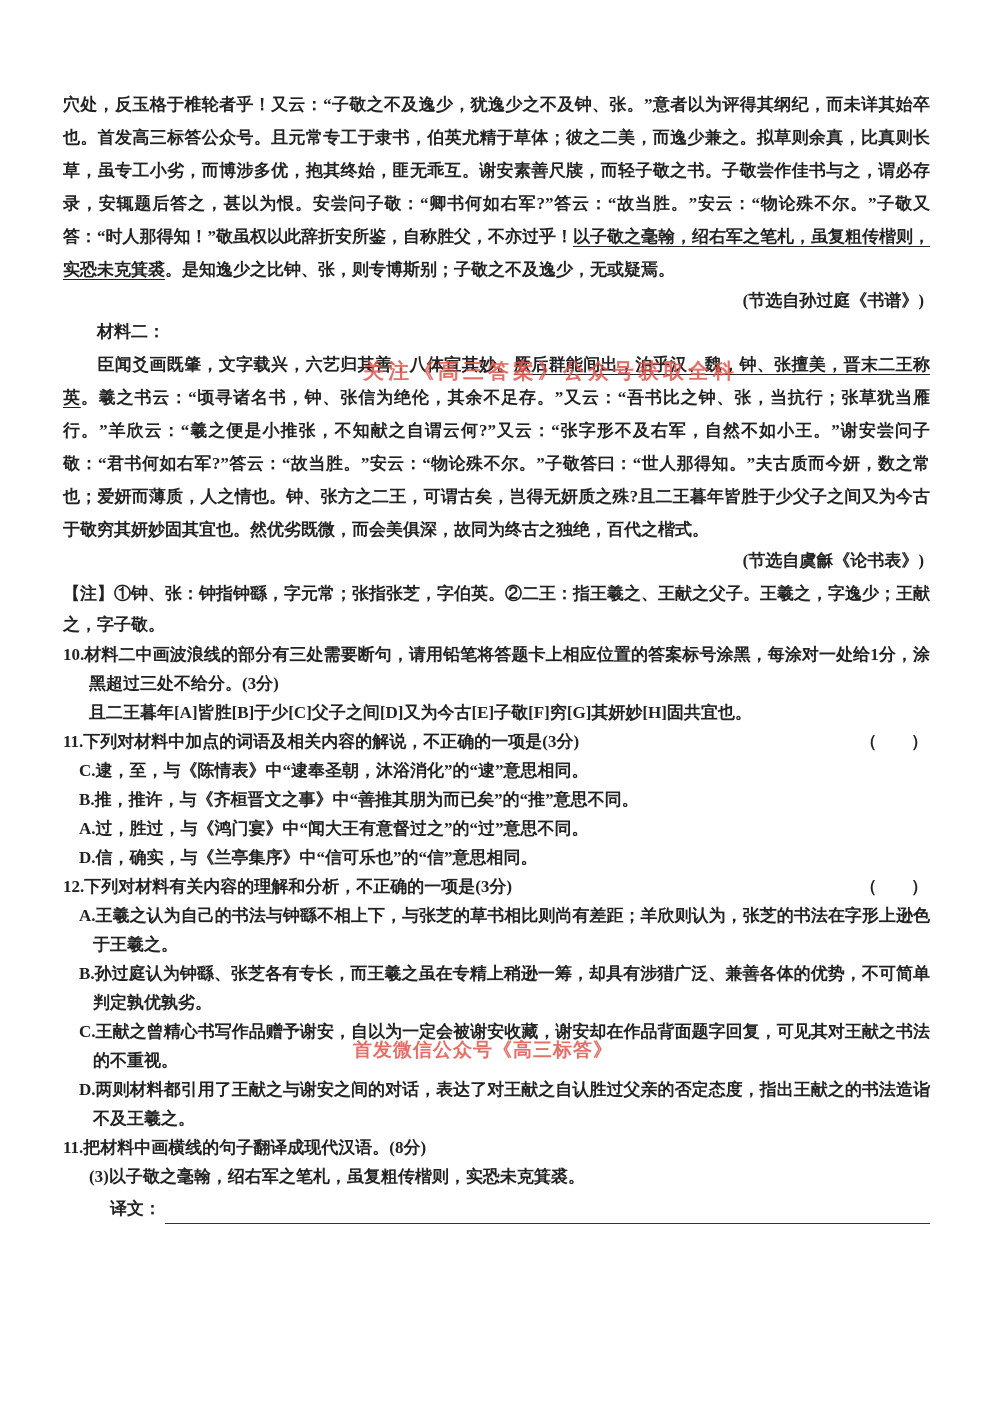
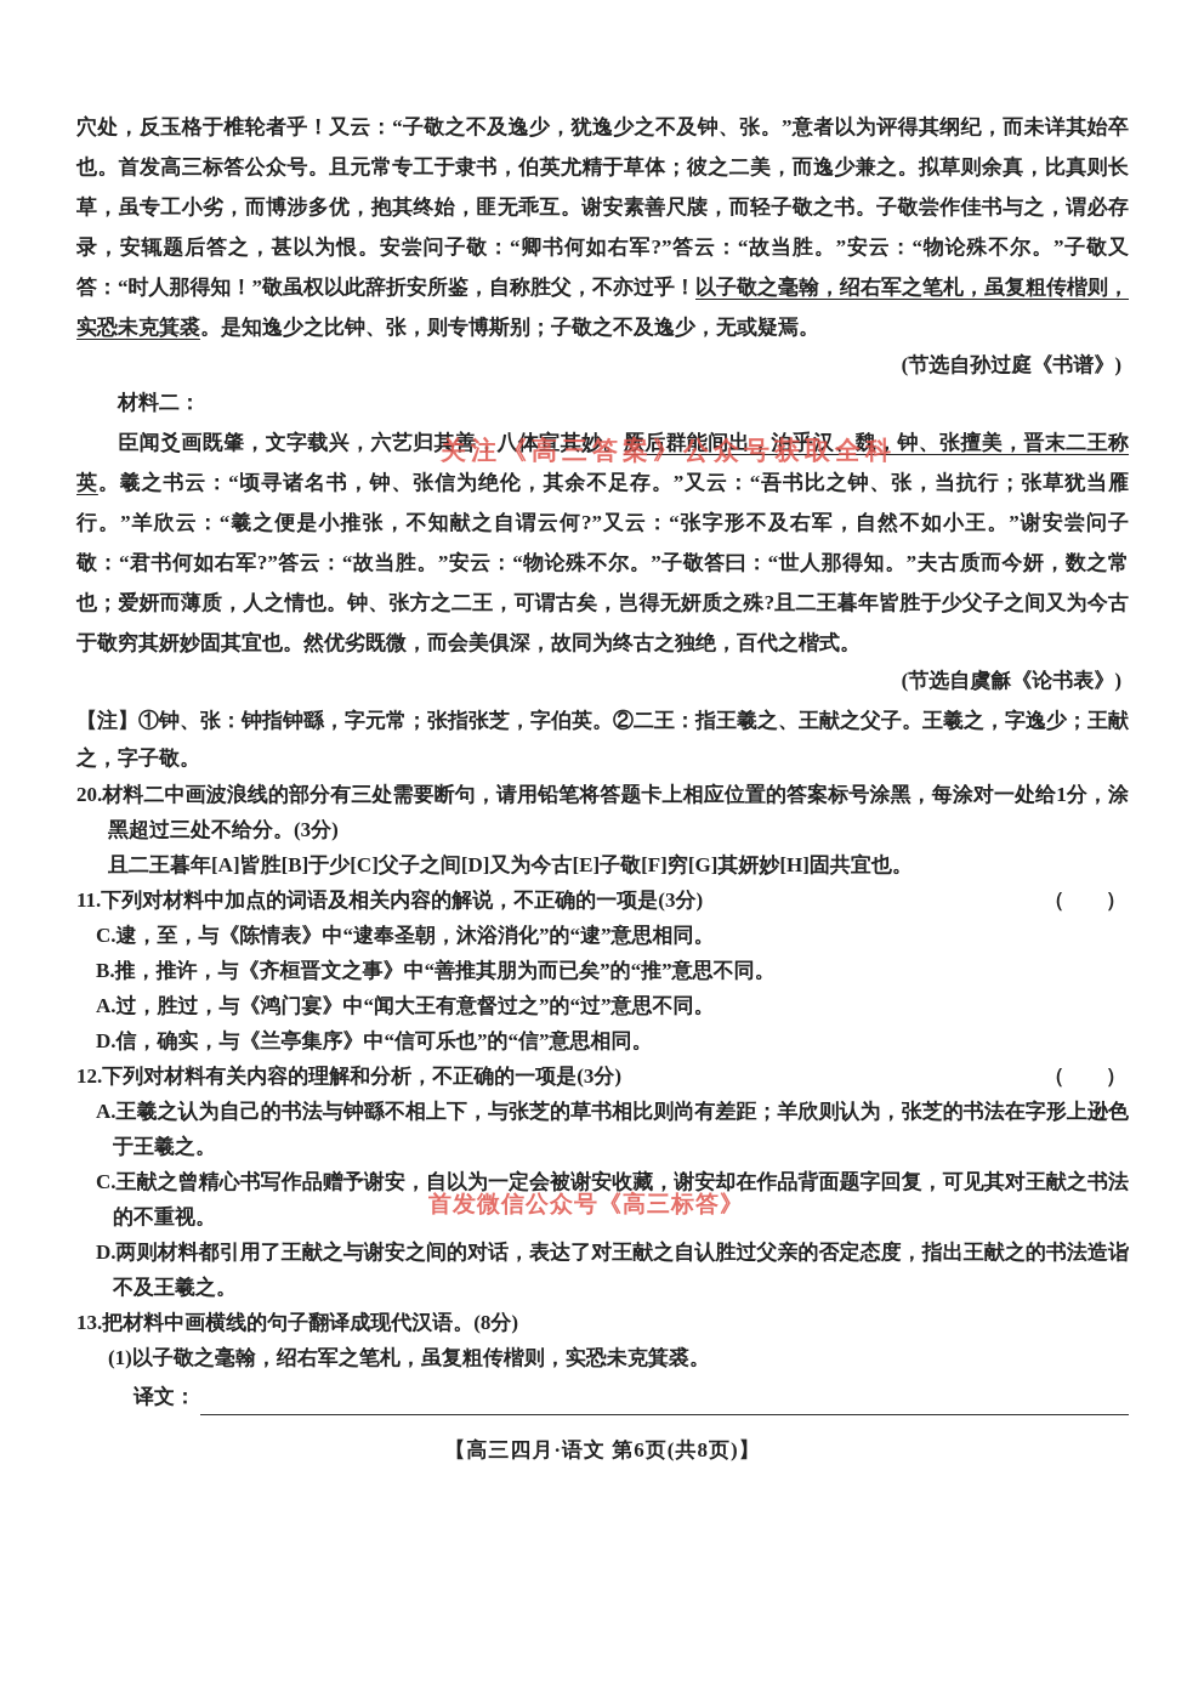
  穴处，反玉格于椎轮者乎！又云：“子敬之不及逸少，犹逸少之不及钟、张。”意者以为评得其纲纪，而未详其始卒也。首发高三标答公众号。且元常专工于隶书，伯英尤精于草体；彼之二美，而逸少兼之。拟草则余真，比真则长草，虽专工小劣，而博涉多优，抱其终始，匪无乖互。谢安素善尺牍，而轻子敬之书。子敬尝作佳书与之，谓必存录，安辄题后答之，甚以为恨。安尝问子敬：“卿书何如右军?”答云：“故当胜。”安云：“物论殊不尔。”子敬又答：“时人那得知！”敬虽权以此辞折安所鉴，自称胜父，不亦过乎！以子敬之毫翰，绍右军之笔札，虽复粗传楷则，实恐未克箕裘。是知逸少之比钟、张，则专博斯别；子敬之不及逸少，无或疑焉。
  (节选自孙过庭《书谱》)
  材料二：
  臣闻爻画既肇，文字载兴，六艺归其善，八体宣其妙。厥后群能间出，泊乎汉、魏，钟、张擅美，晋末二王称英。羲之书云：“顷寻诸名书，钟、张信为绝伦，其余不足存。”又云：“吾书比之钟、张，当抗行；张草犹当雁行。”羊欣云：“羲之便是小推张，不知献之自谓云何?”又云：“张字形不及右军，自然不如小王。”谢安尝问子敬：“君书何如右军?”答云：“故当胜。”安云：“物论殊不尔。”子敬答曰：“世人那得知。”夫古质而今妍，数之常也；爱妍而薄质，人之情也。钟、张方之二王，可谓古矣，岂得无妍质之殊?且二王暮年皆胜于少父子之间又为今古于敬穷其妍妙固其宜也。然优劣既微，而会美俱深，故同为终古之独绝，百代之楷式。
  关注《高三答案》公众号获取全科
  (节选自虞龢《论书表》)
  【注】①钟、张：钟指钟繇，字元常；张指张芝，字伯英。②二王：指王羲之、王献之父子。王羲之，字逸少；王献之，字子敬。
- 10.材料二中画波浪线的部分有三处需要断句，请用铅笔将答题卡上相应位置的答案标号涂黑，每涂对一处给1分，涂黑超过三处不给分。(3分)
+ 20.材料二中画波浪线的部分有三处需要断句，请用铅笔将答题卡上相应位置的答案标号涂黑，每涂对一处给1分，涂黑超过三处不给分。(3分)
  且二王暮年[A]皆胜[B]于少[C]父子之间[D]又为今古[E]子敬[F]穷[G]其妍妙[H]固共宜也。
  11.下列对材料中加点的词语及相关内容的解说，不正确的一项是(3分)
  （ ）
  C.逮，至，与《陈情表》中“逮奉圣朝，沐浴消化”的“逮”意思相同。
  B.推，推许，与《齐桓晋文之事》中“善推其朋为而已矣”的“推”意思不同。
  A.过，胜过，与《鸿门宴》中“闻大王有意督过之”的“过”意思不同。
  D.信，确实，与《兰亭集序》中“信可乐也”的“信”意思相同。
  12.下列对材料有关内容的理解和分析，不正确的一项是(3分)
  （ ）
  A.王羲之认为自己的书法与钟繇不相上下，与张芝的草书相比则尚有差距；羊欣则认为，张芝的书法在字形上逊色于王羲之。
- B.孙过庭认为钟繇、张芝各有专长，而王羲之虽在专精上稍逊一筹，却具有涉猎广泛、兼善各体的优势，不可简单判定孰优孰劣。
  C.王献之曾精心书写作品赠予谢安，自以为一定会被谢安收藏，谢安却在作品背面题字回复，可见其对王献之书法的不重视。
  首发微信公众号《高三标答》
  D.两则材料都引用了王献之与谢安之间的对话，表达了对王献之自认胜过父亲的否定态度，指出王献之的书法造诣不及王羲之。
- 11.把材料中画横线的句子翻译成现代汉语。(8分)
+ 13.把材料中画横线的句子翻译成现代汉语。(8分)
- (3)以子敬之毫翰，绍右军之笔札，虽复粗传楷则，实恐未克箕裘。
+ (1)以子敬之毫翰，绍右军之笔札，虽复粗传楷则，实恐未克箕裘。
  译文：
+ 【高三四月·语文 第6页(共8页)】
